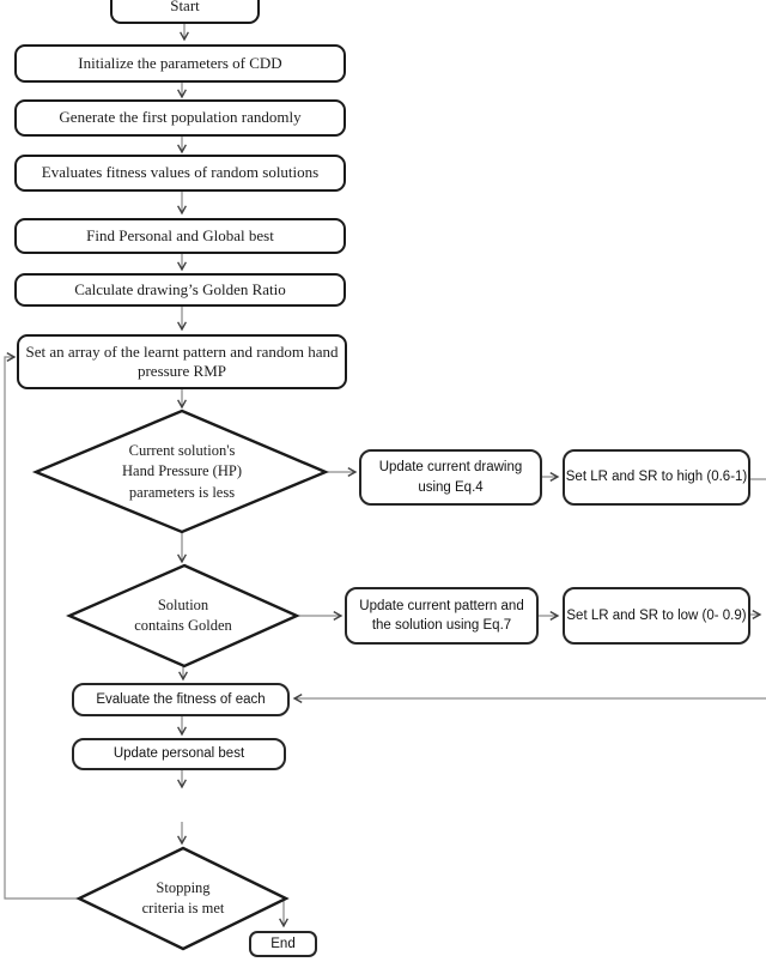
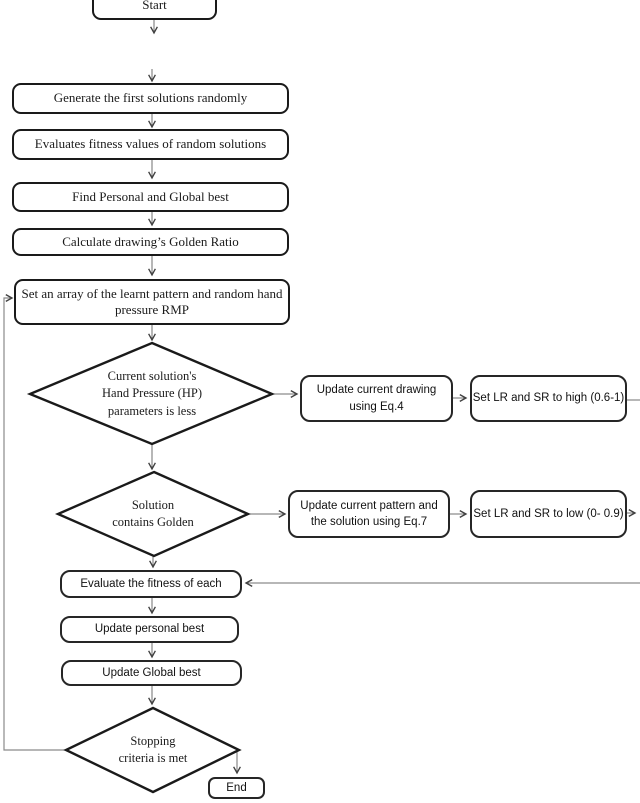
  Start
- Initialize the parameters of CDD
- Generate the first population randomly
+ Generate the first solutions randomly
  Evaluates fitness values of random solutions
  Find Personal and Global best
  Calculate drawing’s Golden Ratio
  Set an array of the learnt pattern and random hand
  pressure RMP
  Current solution's
  Hand Pressure (HP)
  parameters is less
  Solution
  contains Golden
  Stopping
  criteria is met
  Update current drawing
  using Eq.4
  Set LR and SR to high (0.6-1)
  Update current pattern and
  the solution using Eq.7
  Set LR and SR to low (0- 0.9)
  Evaluate the fitness of each
  Update personal best
+ Update Global best
  End
